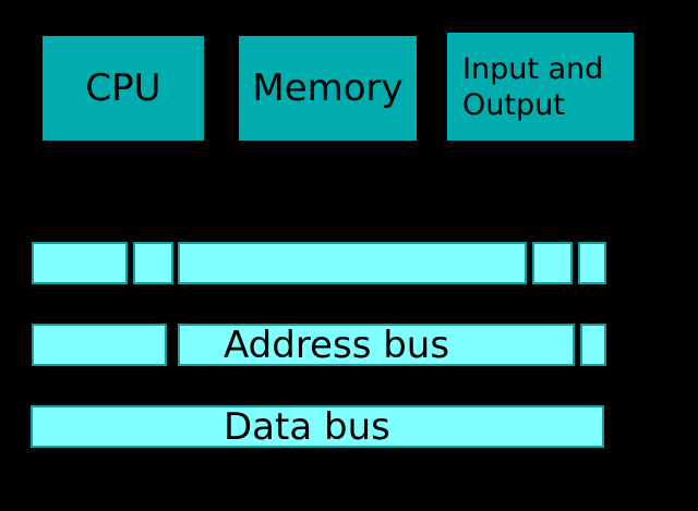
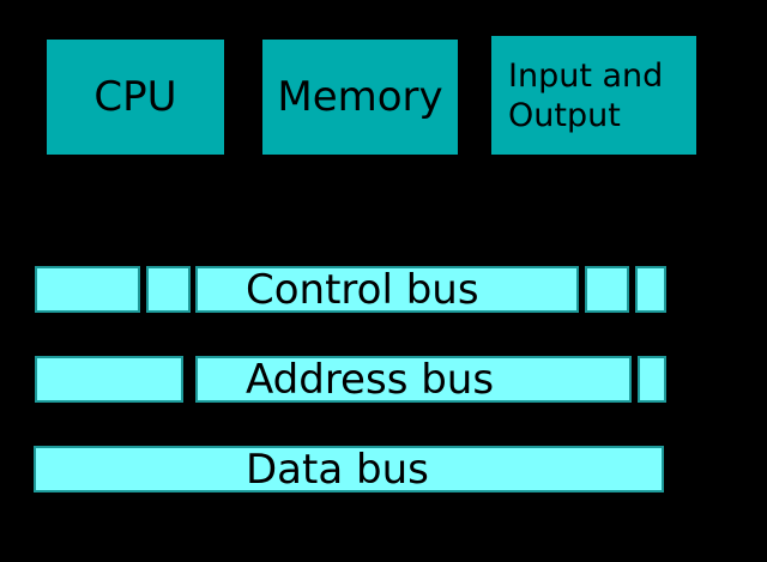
  CPU
  Memory
  Input and Output
+ Control bus
  Address bus
  Data bus
